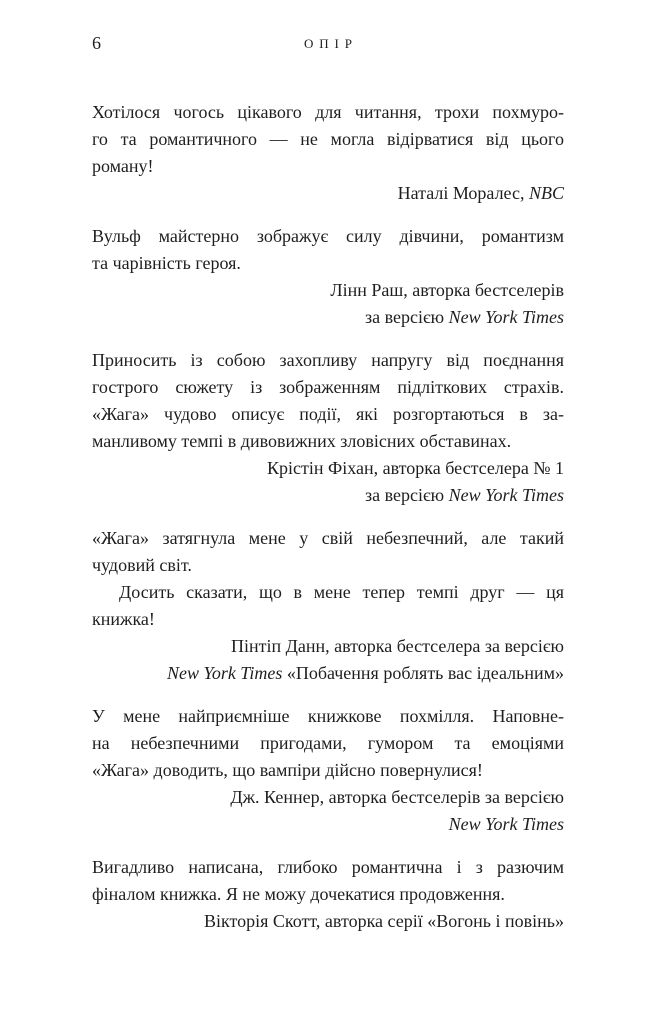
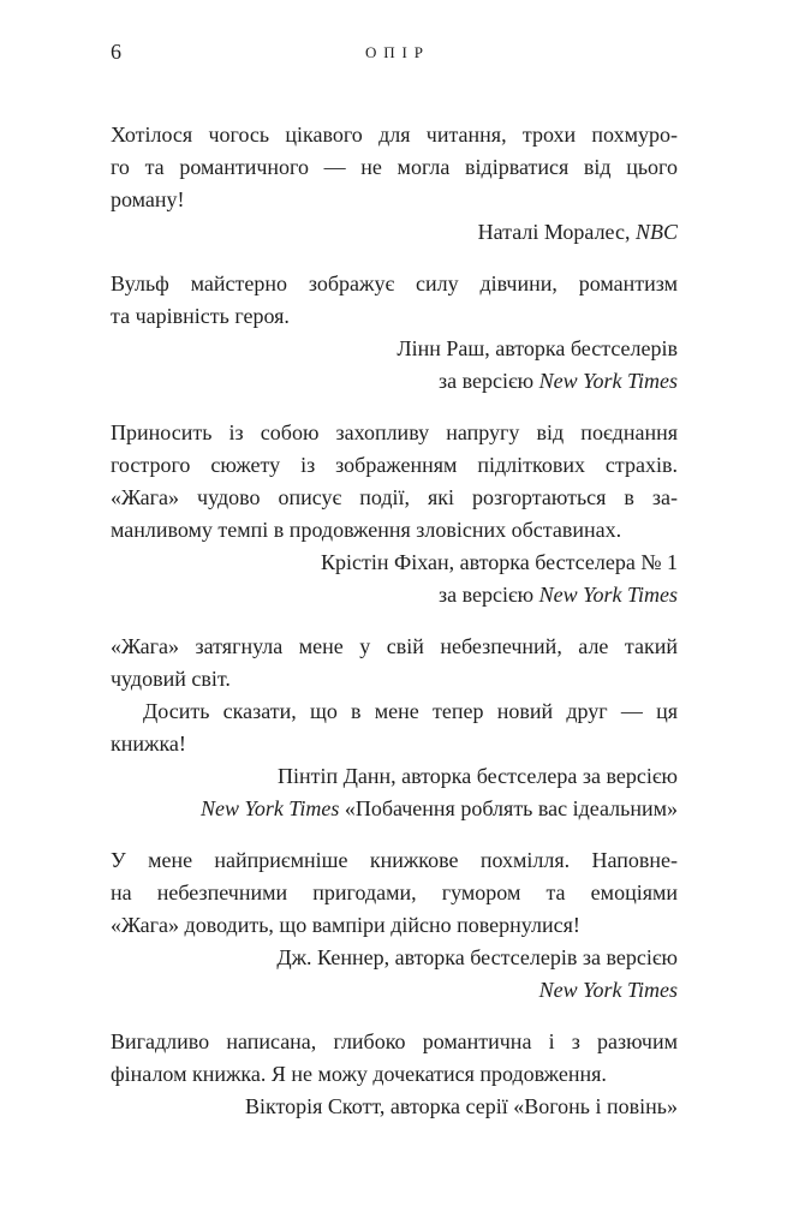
  6
  ОПІР
  Хотілося чогось цікавого для читання, трохи похмуро-
  го та романтичного — не могла відірватися від цього
  роману!
  Наталі Моралес, NBC
  Вульф майстерно зображує силу дівчини, романтизм
  та чарівність героя.
  Лінн Раш, авторка бестселерів
  за версією New York Times
  Приносить із собою захопливу напругу від поєднання
  гострого сюжету із зображенням підліткових страхів.
  «Жага» чудово описує події, які розгортаються в за-
- манливому темпі в дивовижних зловісних обставинах.
+ манливому темпі в продовження зловісних обставинах.
  Крістін Фіхан, авторка бестселера № 1
  за версією New York Times
  «Жага» затягнула мене у свій небезпечний, але такий
  чудовий світ.
- Досить сказати, що в мене тепер темпі друг — ця
+ Досить сказати, що в мене тепер новий друг — ця
  книжка!
  Пінтіп Данн, авторка бестселера за версією
  New York Times «Побачення роблять вас ідеальним»
  У мене найприємніше книжкове похмілля. Наповне-
  на небезпечними пригодами, гумором та емоціями
  «Жага» доводить, що вампіри дійсно повернулися!
  Дж. Кеннер, авторка бестселерів за версією
  New York Times
  Вигадливо написана, глибоко романтична і з разючим
  фіналом книжка. Я не можу дочекатися продовження.
  Вікторія Скотт, авторка серії «Вогонь і повінь»
